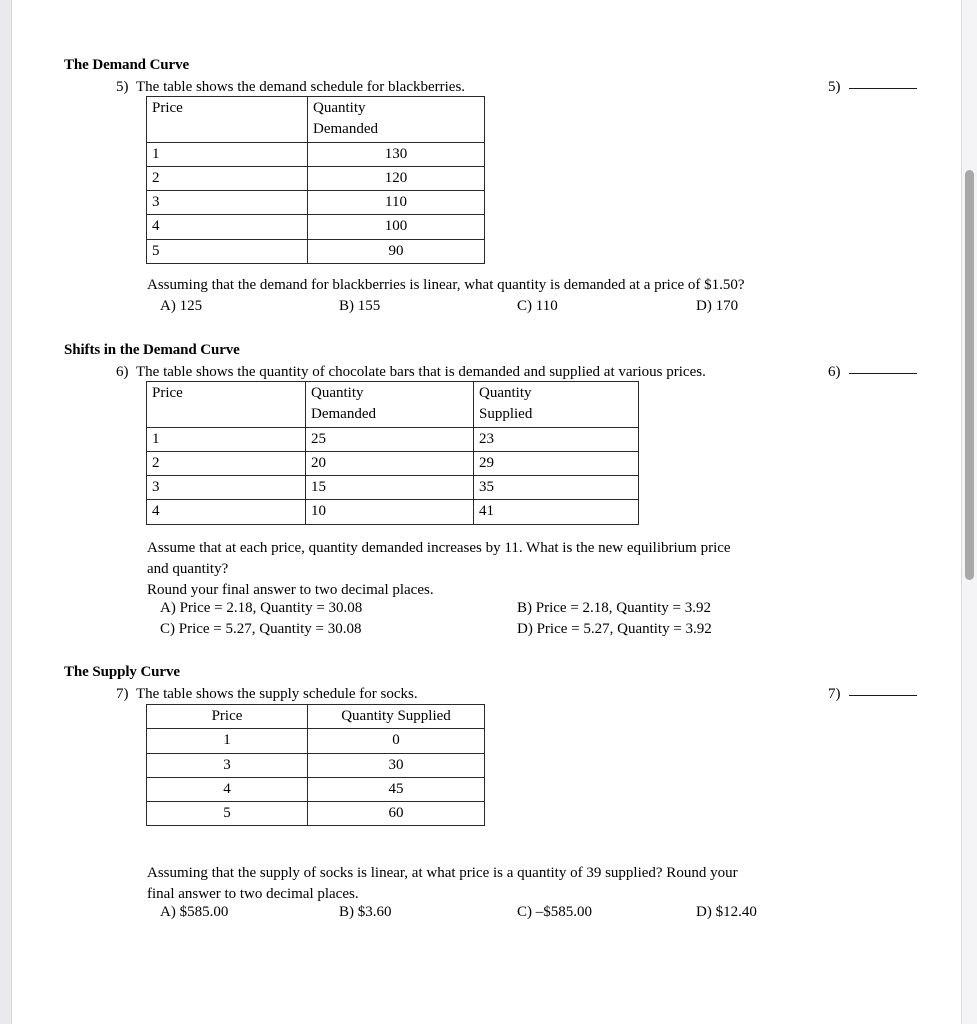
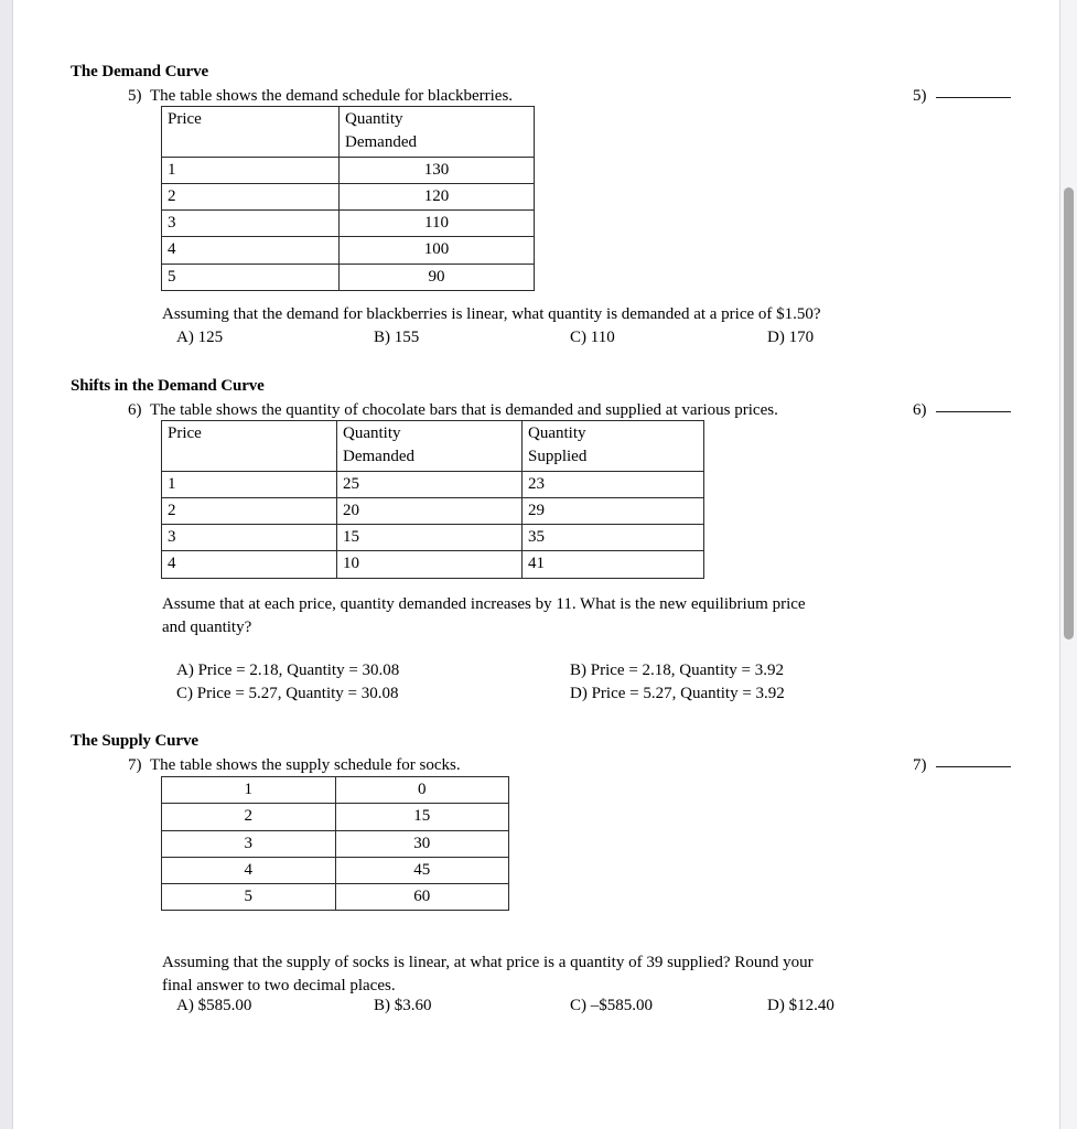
  The Demand Curve
  5)
  The table shows the demand schedule for blackberries.
  5)
  Price	Quantity Demanded
  1	130
  2	120
  3	110
  4	100
  5	90
  Assuming that the demand for blackberries is linear, what quantity is demanded at a price of $1.50?
  A) 125
  B) 155
  C) 110
  D) 170
  Shifts in the Demand Curve
  6)
  The table shows the quantity of chocolate bars that is demanded and supplied at various prices.
  6)
  Price	Quantity Demanded	Quantity Supplied
  1	25	23
  2	20	29
  3	15	35
  4	10	41
  Assume that at each price, quantity demanded increases by 11. What is the new equilibrium price
  and quantity?
- Round your final answer to two decimal places.
  A) Price = 2.18, Quantity = 30.08
  B) Price = 2.18, Quantity = 3.92
  C) Price = 5.27, Quantity = 30.08
  D) Price = 5.27, Quantity = 3.92
  The Supply Curve
  7)
  The table shows the supply schedule for socks.
  7)
- Price	Quantity Supplied
  1	0
+ 2	15
  3	30
  4	45
  5	60
  Assuming that the supply of socks is linear, at what price is a quantity of 39 supplied? Round your
  final answer to two decimal places.
  A) $585.00
  B) $3.60
  C) –$585.00
  D) $12.40
